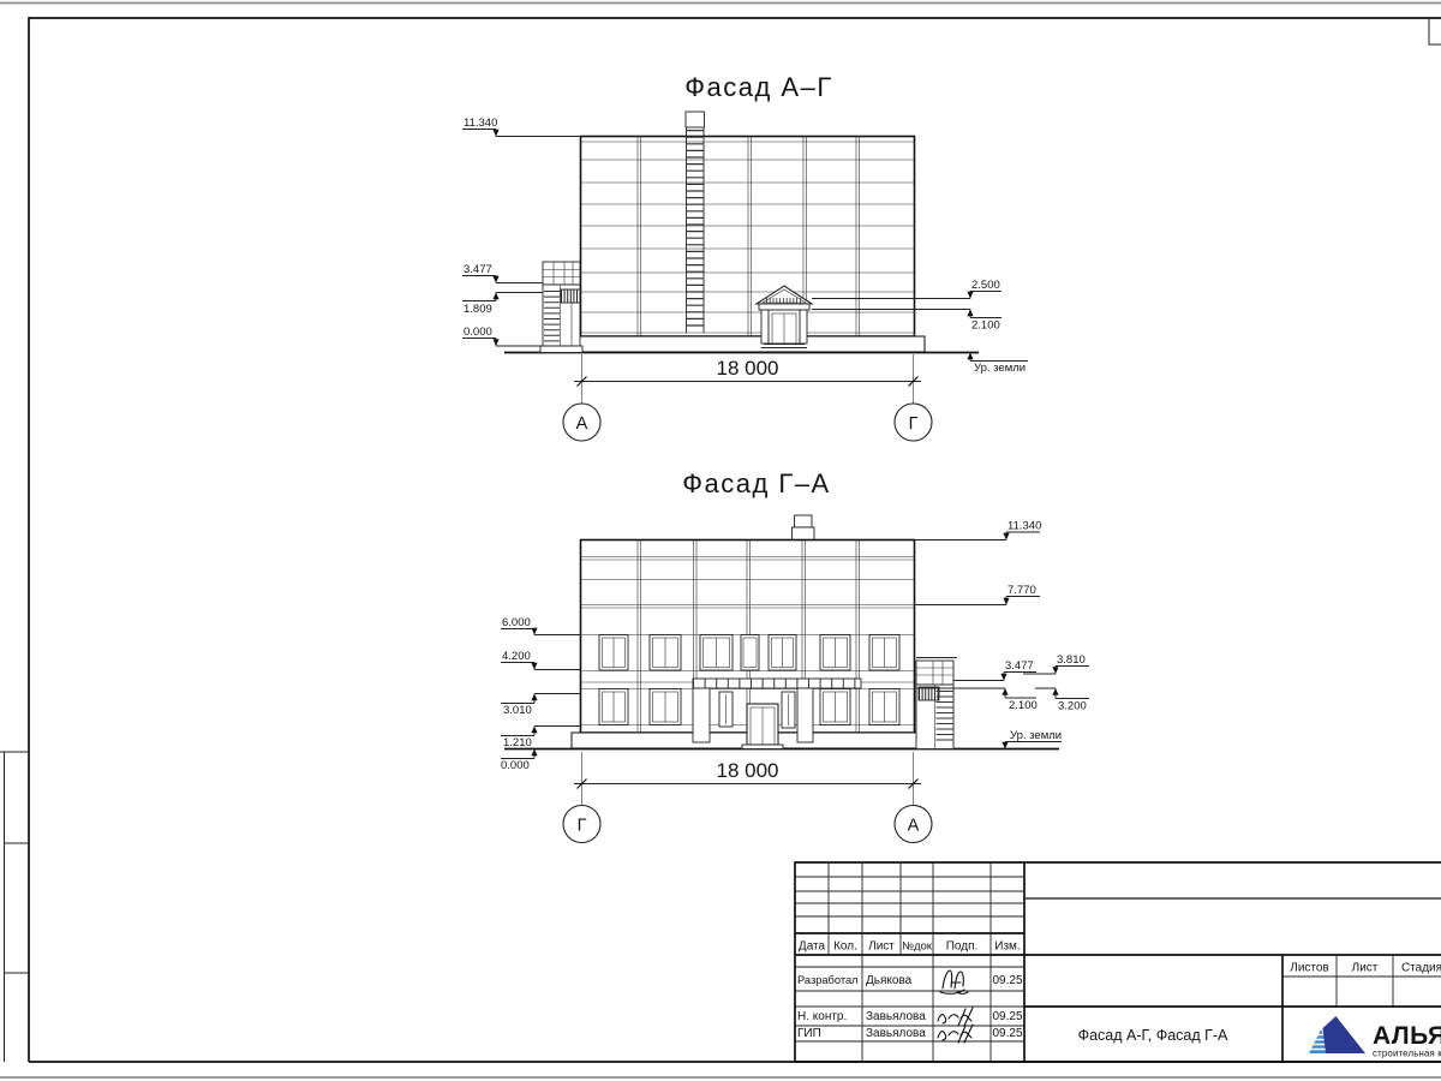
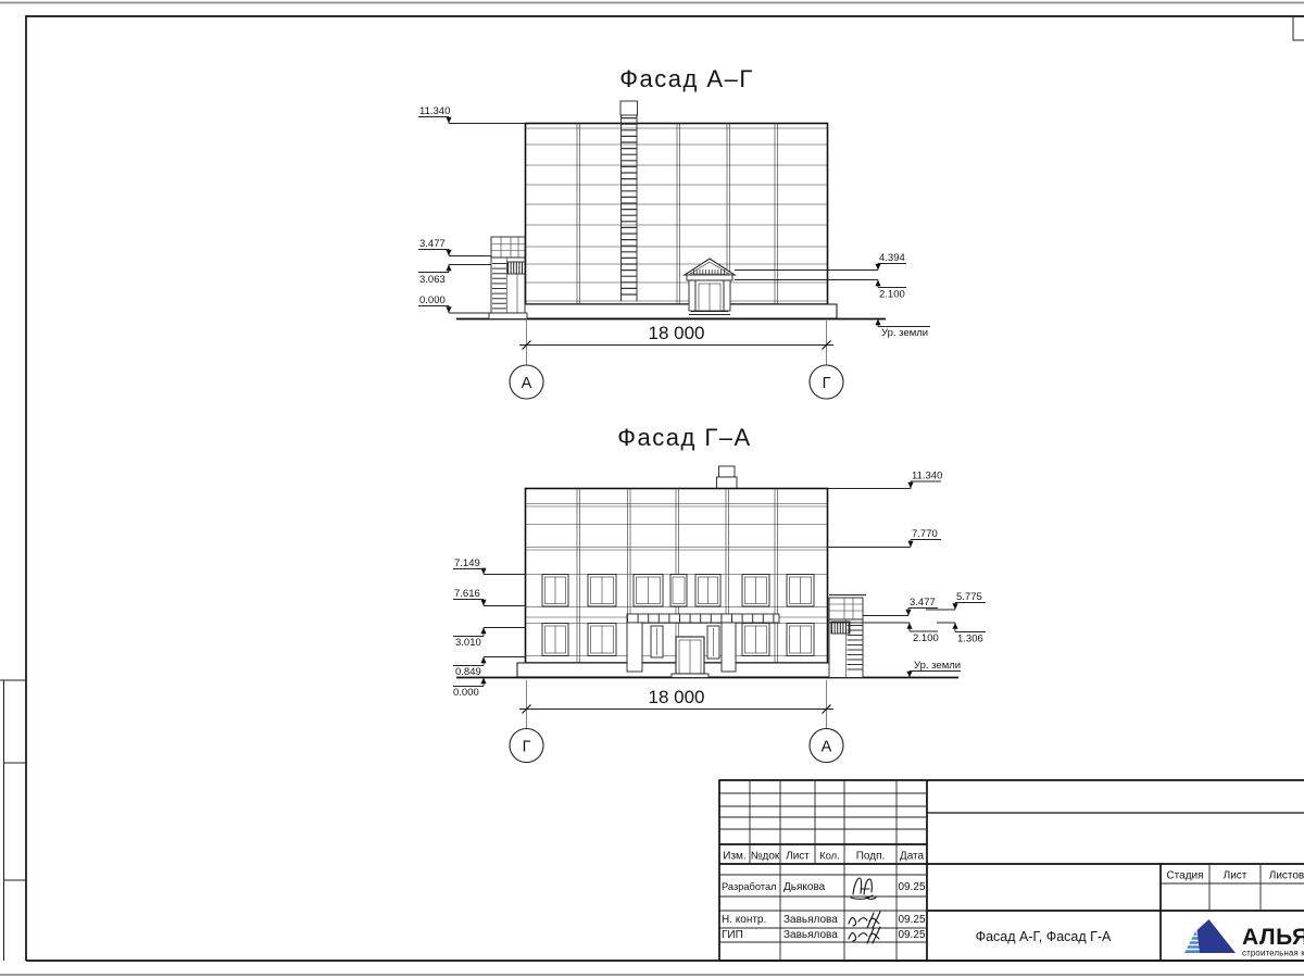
  Фасад А–Г
  11.340
  3.477
- 1.809
+ 3.063
  0.000
- 2.500
+ 4.394
  2.100
  Ур. земли
  18 000
  А
  Г
  Фасад Г–А
- 6.000
+ 7.149
- 4.200
+ 7.616
  3.010
- 1.210
+ 0.849
  0.000
  11.340
  7.770
  3.477
- 3.810
+ 5.775
  2.100
- 3.200
+ 1.306
  Ур. земли
  18 000
  Г
  А
- Дата
+ Изм.
- Кол.
+ №док
  Лист
- №док
+ Кол.
  Подп.
- Изм.
+ Дата
  Разработал
  Дьякова
  09.25
  Н. контр.
  Завьялова
  09.25
  ГИП
  Завьялова
  09.25
  Фасад А-Г, Фасад Г-А
- Листов
+ Стадия
  Лист
- Стадия
+ Листов
